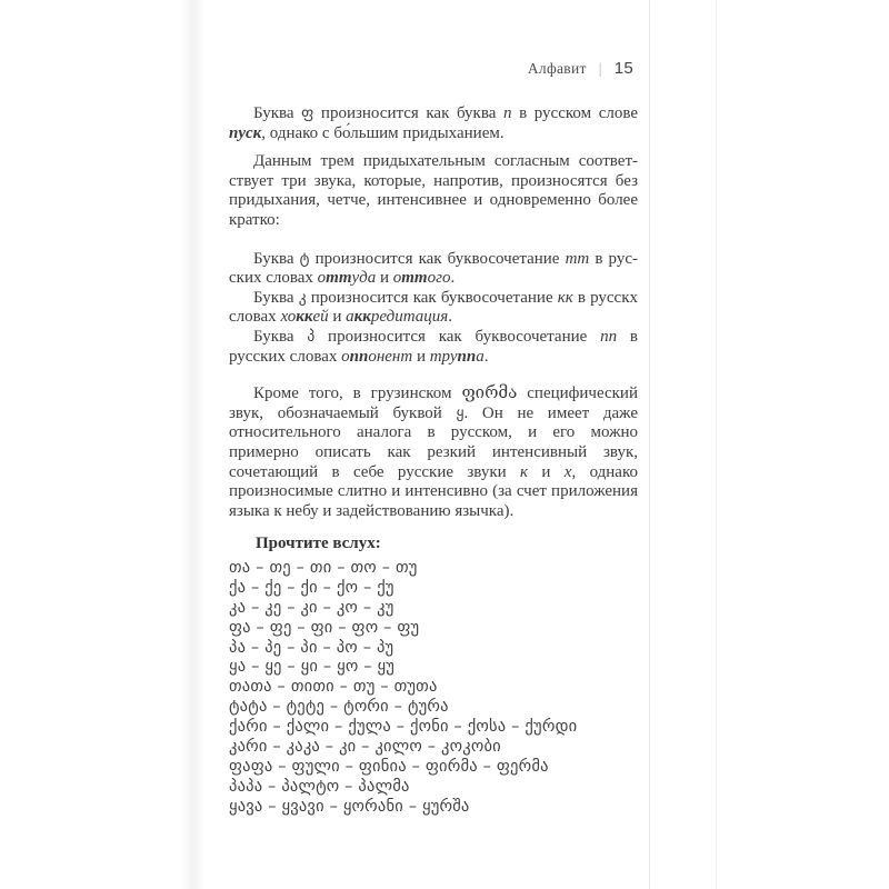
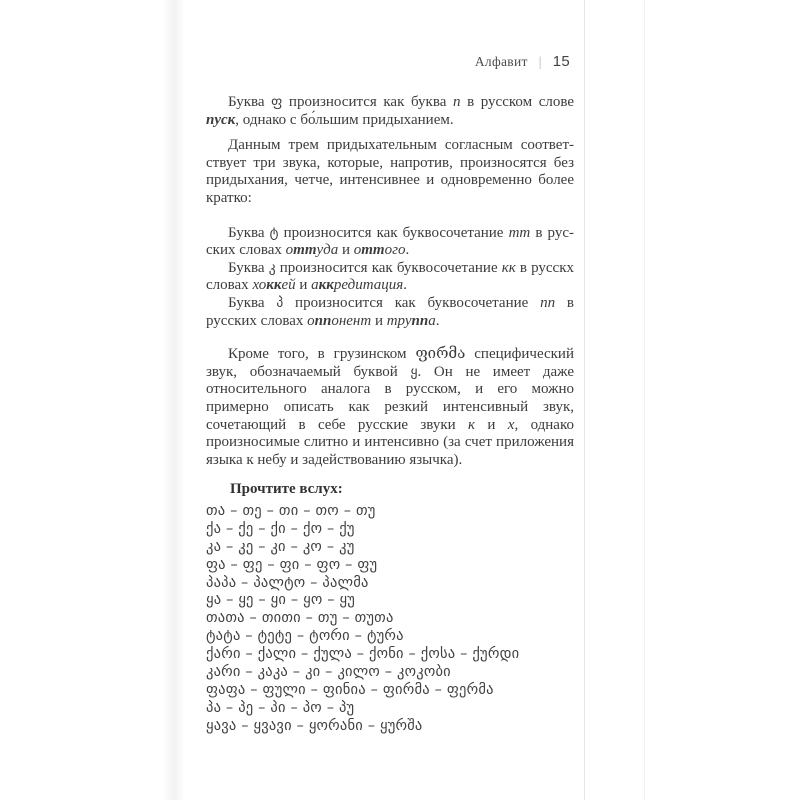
  Алфавит | 15
  Буква ფ произносится как буква п в русском слове пуск, однако с бо́льшим придыханием.
  Данным трем придыхательным согласным соответ­ствует три звука, которые, напротив, произносятся без придыхания, четче, интенсивнее и одновременно более кратко:
  Буква ტ произносится как буквосочетание тт в рус­ких словах оттуда и оттого.
  Буква კ произносится как буквосочетание кк в русскх словах хоккей и аккредитация.
  Буква პ произносится как буквосочетание пп в русских словах оппонент и труппа.
  Кроме того, в грузинском ფირმა специфический звук, обозначаемый буквой ყ. Он не имеет даже относительного аналога в русском, и его можно примерно описать как рез­кий интенсивный звук, сочетающий в себе русские звуки к и х, однако произносимые слитно и интенсивно (за счет приложения языка к небу и задействованию язычка).
  Прочтите вслух:
  თა – თე – თი – თო – თუ
  ქა – ქე – ქი – ქო – ქუ
  კა – კე – კი – კო – კუ
  ფა – ფე – ფი – ფო – ფუ
- პა – პე – პი – პო – პუ
+ პაპა – პალტო – პალმა
  ყა – ყე – ყი – ყო – ყუ
  თათა – თითი – თუ – თუთა
  ტატა – ტეტე – ტორი – ტურა
  ქარი – ქალი – ქულა – ქონი – ქოსა – ქურდი
  კარი – კაკა – კი – კილო – კოკობი
  ფაფა – ფული – ფინია – ფირმა – ფერმა
- პაპა – პალტო – პალმა
+ პა – პე – პი – პო – პუ
  ყავა – ყვავი – ყორანი – ყურშა
